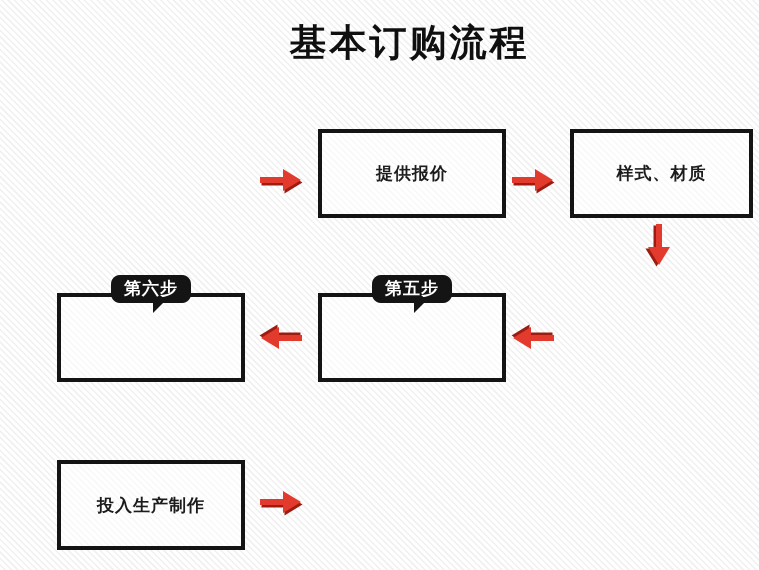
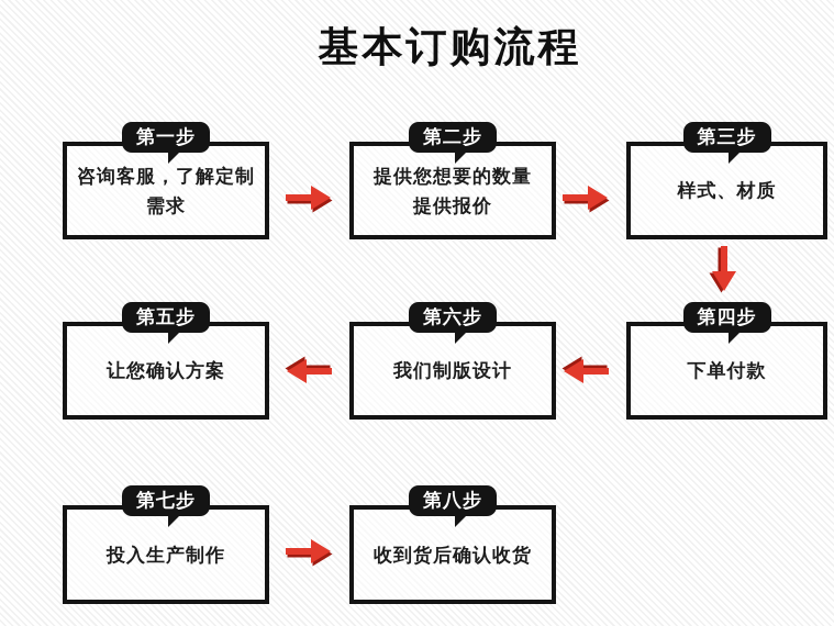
  基本订购流程
+ 第一步
+ 咨询客服，了解定制
+ 需求
+ 第二步
+ 提供您想要的数量
  提供报价
+ 第三步
  样式、材质
+ 第四步
+ 下单付款
- 第五步
+ 第六步
+ 我们制版设计
- 第六步
+ 第五步
+ 让您确认方案
+ 第七步
  投入生产制作
+ 第八步
+ 收到货后确认收货
